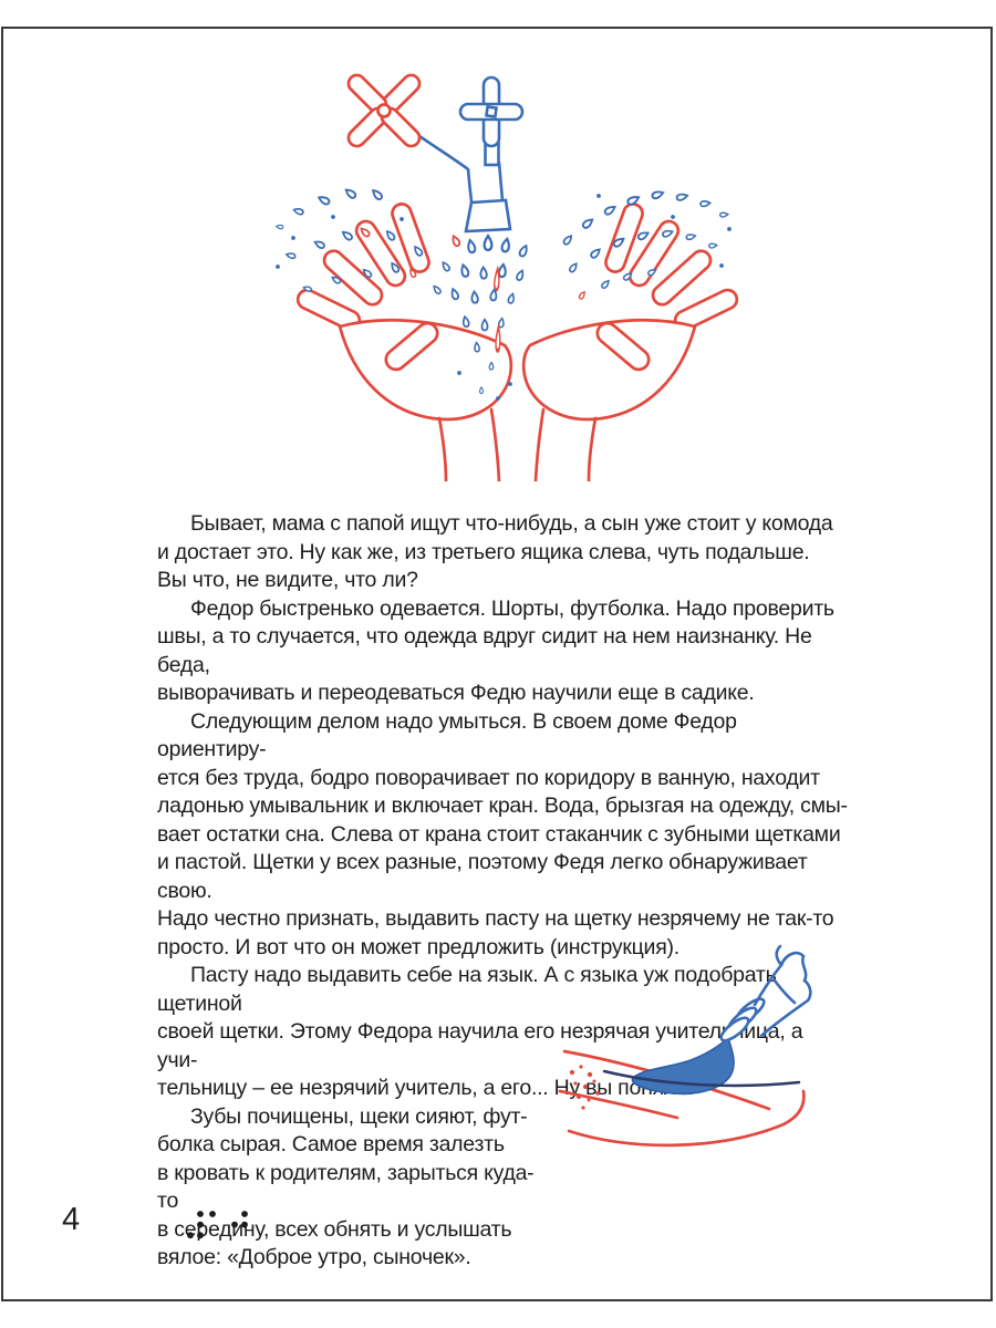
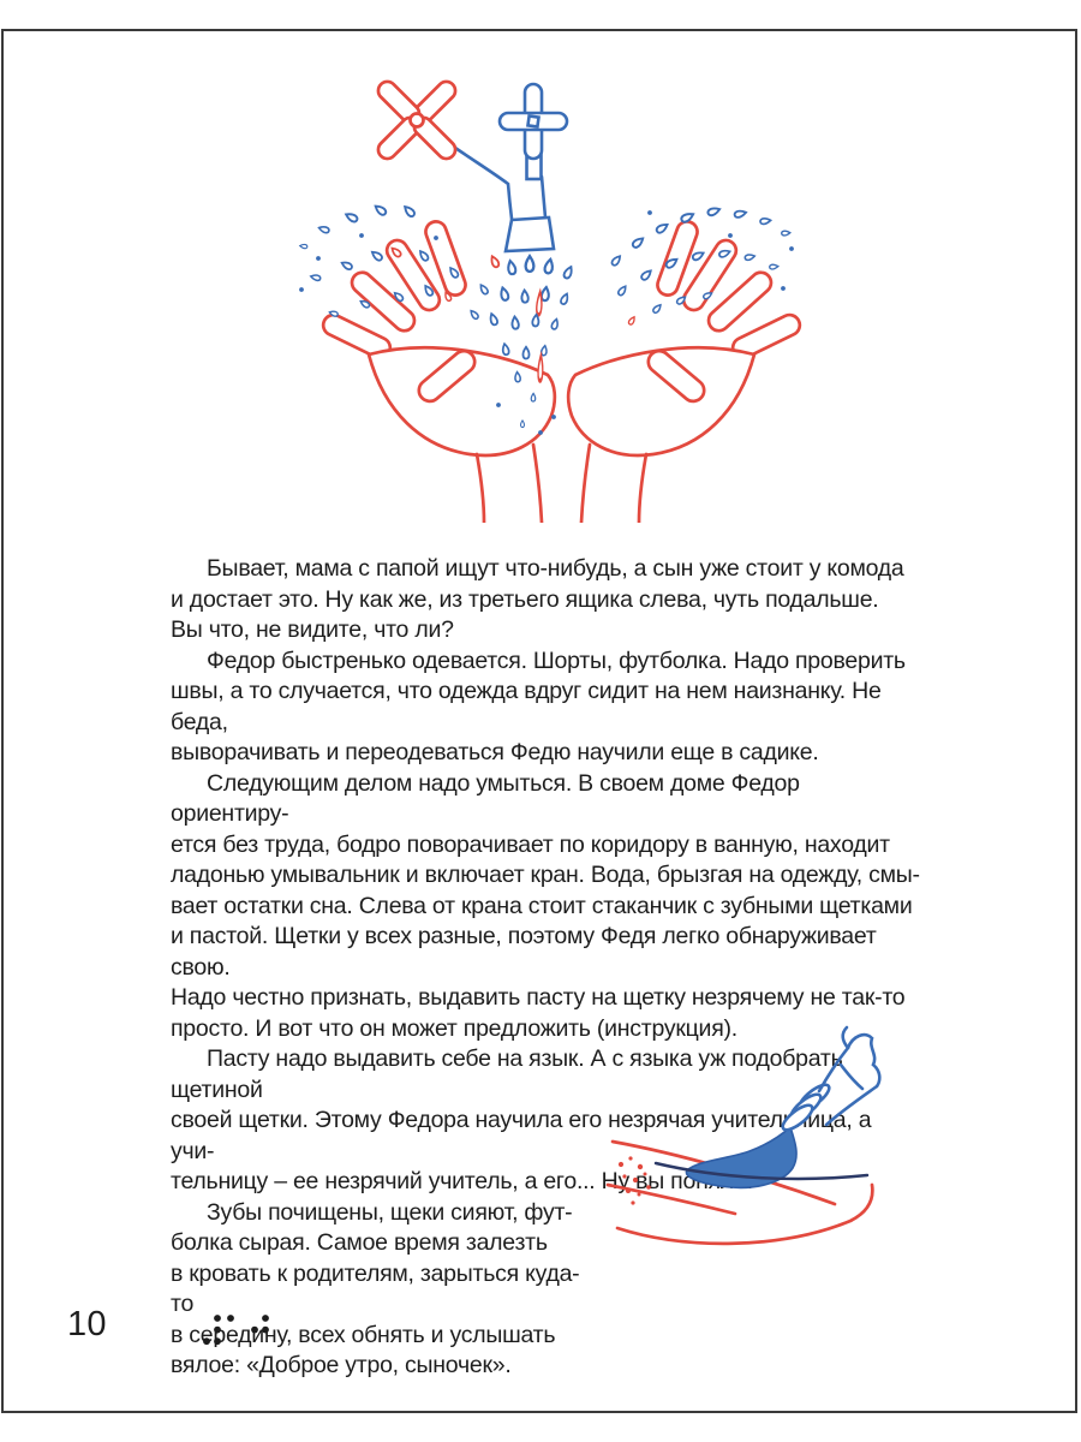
  Бывает, мама с папой ищут что-нибудь, а сын уже стоит у комода
  и достает это. Ну как же, из третьего ящика слева, чуть подальше.
  Вы что, не видите, что ли?
  Федор быстренько одевается. Шорты, футболка. Надо проверить
  швы, а то случается, что одежда вдруг сидит на нем наизнанку. Не беда,
  выворачивать и переодеваться Федю научили еще в садике.
  Следующим делом надо умыться. В своем доме Федор ориентиру-
  ется без труда, бодро поворачивает по коридору в ванную, находит
  ладонью умывальник и включает кран. Вода, брызгая на одежду, смы-
  вает остатки сна. Слева от крана стоит стаканчик с зубными щетками
  и пастой. Щетки у всех разные, поэтому Федя легко обнаруживает свою.
  Надо честно признать, выдавить пасту на щетку незрячему не так-то
  просто. И вот что он может предложить (инструкция).
  Пасту надо выдавить себе на язык. А с языка уж подобрать щетиной
  своей щетки. Этому Федора научила его незрячая учителица, а учи-
  тельницу – ее незрячий учитель, а его... Ну вы по
  Зубы почищены, щеки сияют, фут-
  болка сырая. Самое время залезть
  в кровать к родителям, зарыться куда-то
  в середину, всех обнять и услышать
  вялое: «Доброе утро, сыночек».
- 4
+ 10
